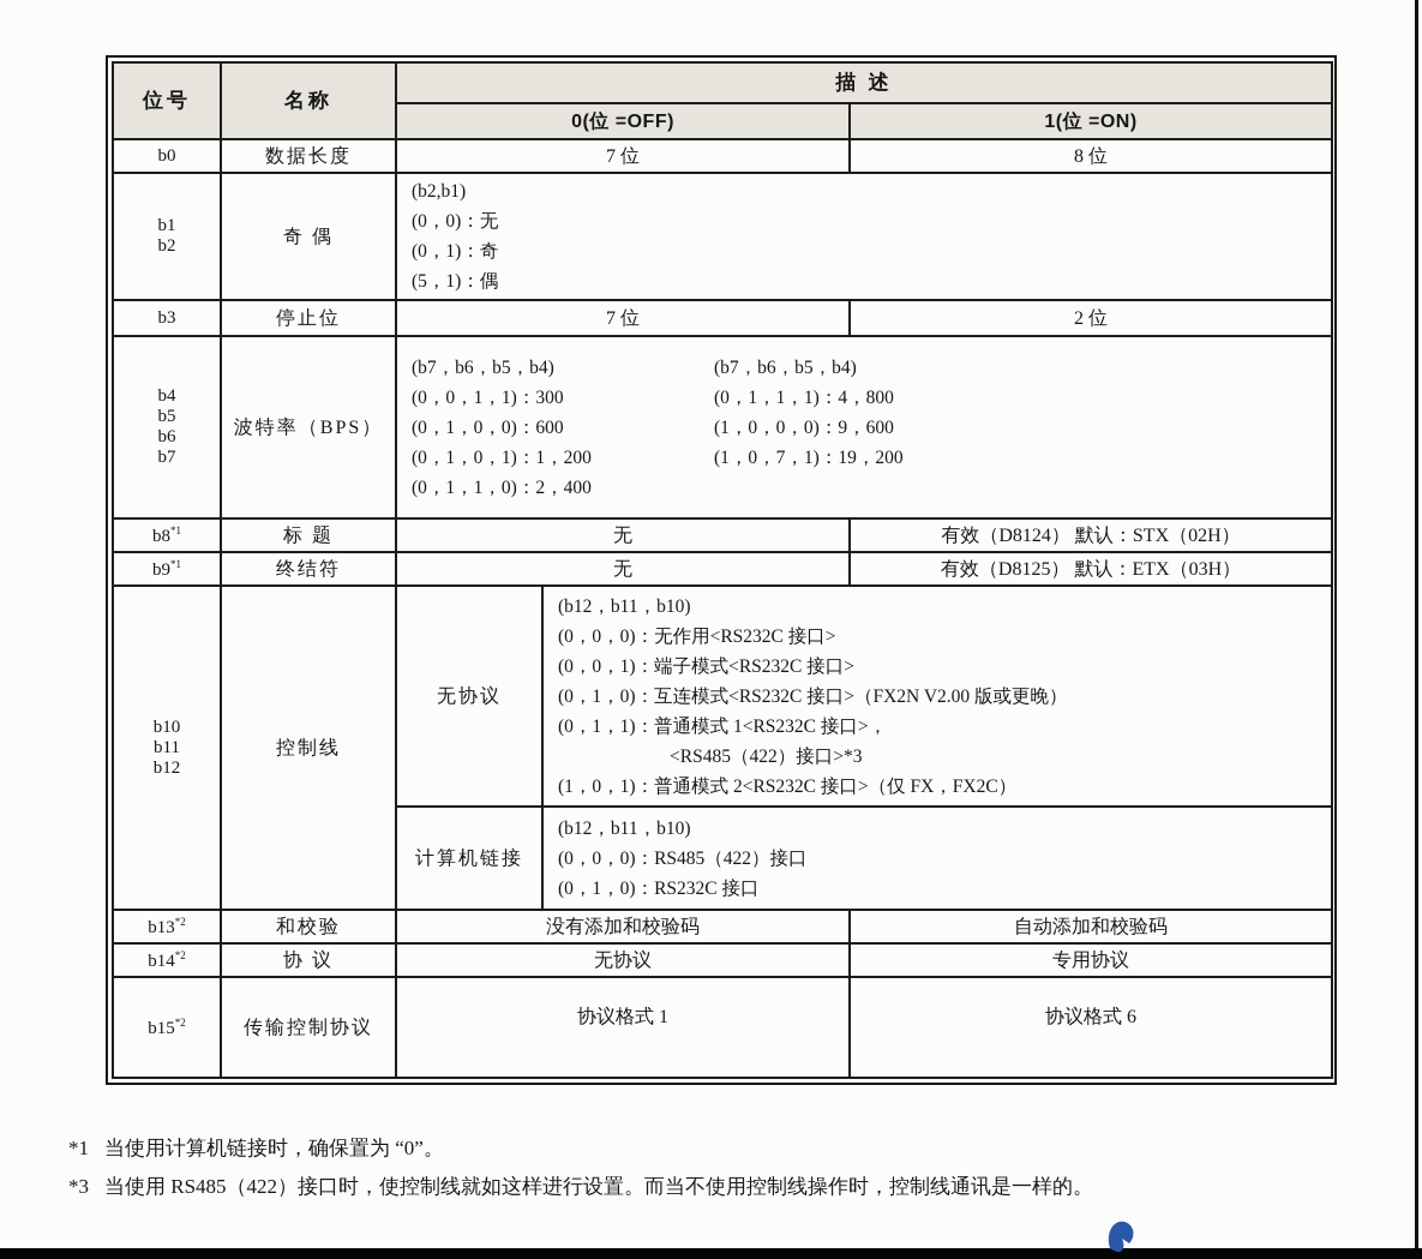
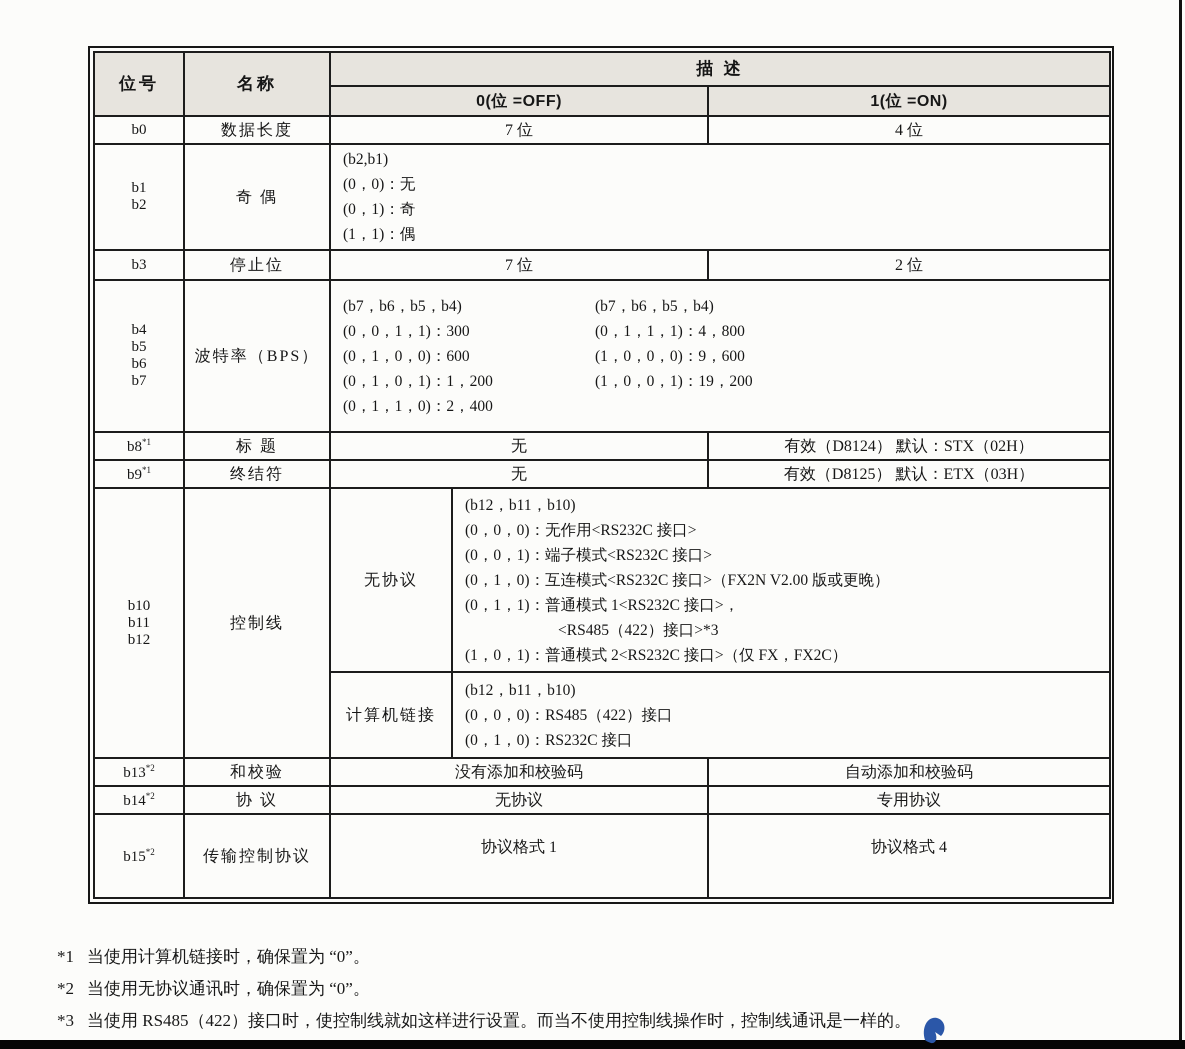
  位号	名称	描 述
  0(位 =OFF)	1(位 =ON)
- b0	数据长度	7 位	8 位
+ b0	数据长度	7 位	4 位
- b1 b2	奇 偶	(b2,b1) (0，0)：无 (0，1)：奇 (5，1)：偶
+ b1 b2	奇 偶	(b2,b1) (0，0)：无 (0，1)：奇 (1，1)：偶
  b3	停止位	7 位	2 位
- b4 b5 b6 b7	波特率（BPS）	(b7，b6，b5，b4) (b7，b6，b5，b4) (0，0，1，1)：300 (0，1，1，1)：4，800 (0，1，0，0)：600 (1，0，0，0)：9，600 (0，1，0，1)：1，200 (1，0，7，1)：19，200 (0，1，1，0)：2，400
+ b4 b5 b6 b7	波特率（BPS）	(b7，b6，b5，b4) (b7，b6，b5，b4) (0，0，1，1)：300 (0，1，1，1)：4，800 (0，1，0，0)：600 (1，0，0，0)：9，600 (0，1，0，1)：1，200 (1，0，0，1)：19，200 (0，1，1，0)：2，400
  b8*1	标 题	无	有效（D8124） 默认：STX（02H）
  b9*1	终结符	无	有效（D8125） 默认：ETX（03H）
  b10 b11 b12	控制线	无协议	(b12，b11，b10) (0，0，0)：无作用<RS232C 接口> (0，0，1)：端子模式<RS232C 接口> (0，1，0)：互连模式<RS232C 接口>（FX2N V2.00 版或更晚） (0，1，1)：普通模式 1<RS232C 接口>， <RS485（422）接口>*3 (1，0，1)：普通模式 2<RS232C 接口>（仅 FX，FX2C）
  计算机链接	(b12，b11，b10) (0，0，0)：RS485（422）接口 (0，1，0)：RS232C 接口
  b13*2	和校验	没有添加和校验码	自动添加和校验码
  b14*2	协 议	无协议	专用协议
- b15*2	传输控制协议	协议格式 1	协议格式 6
+ b15*2	传输控制协议	协议格式 1	协议格式 4
  *1 当使用计算机链接时，确保置为 “0”。
+ *2 当使用无协议通讯时，确保置为 “0”。
  *3 当使用 RS485（422）接口时，使控制线就如这样进行设置。而当不使用控制线操作时，控制线通讯是一样的。
